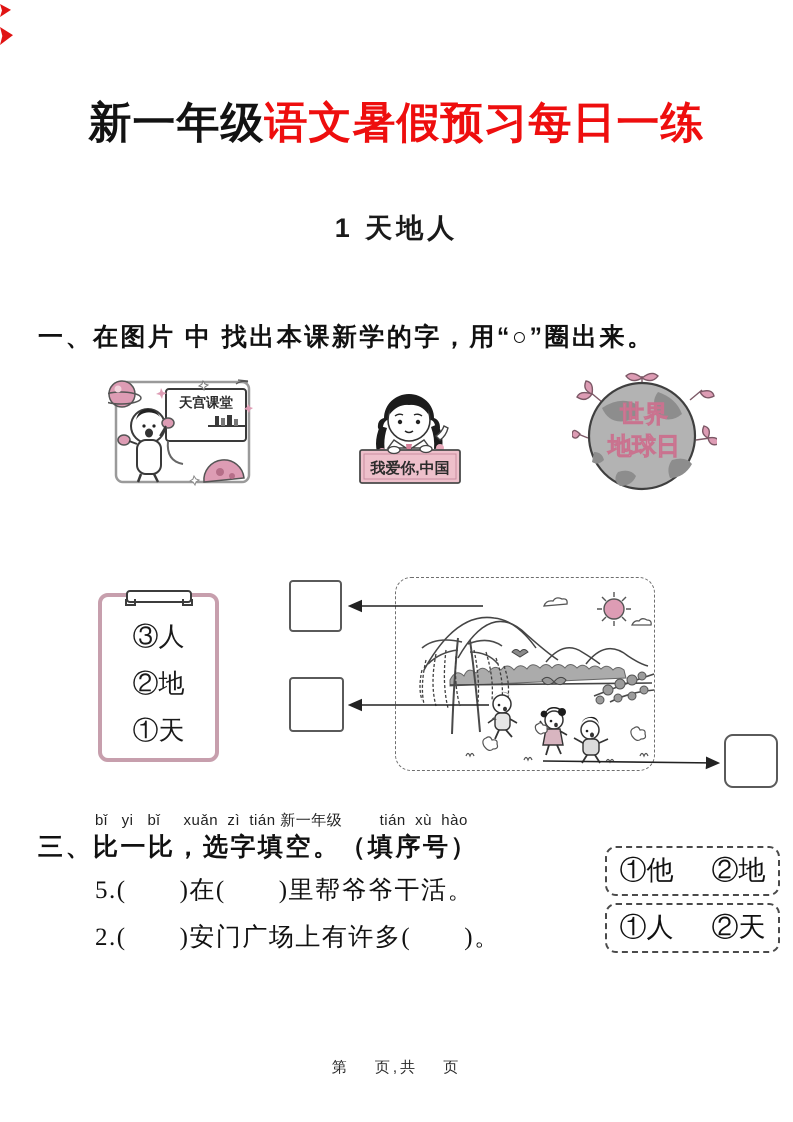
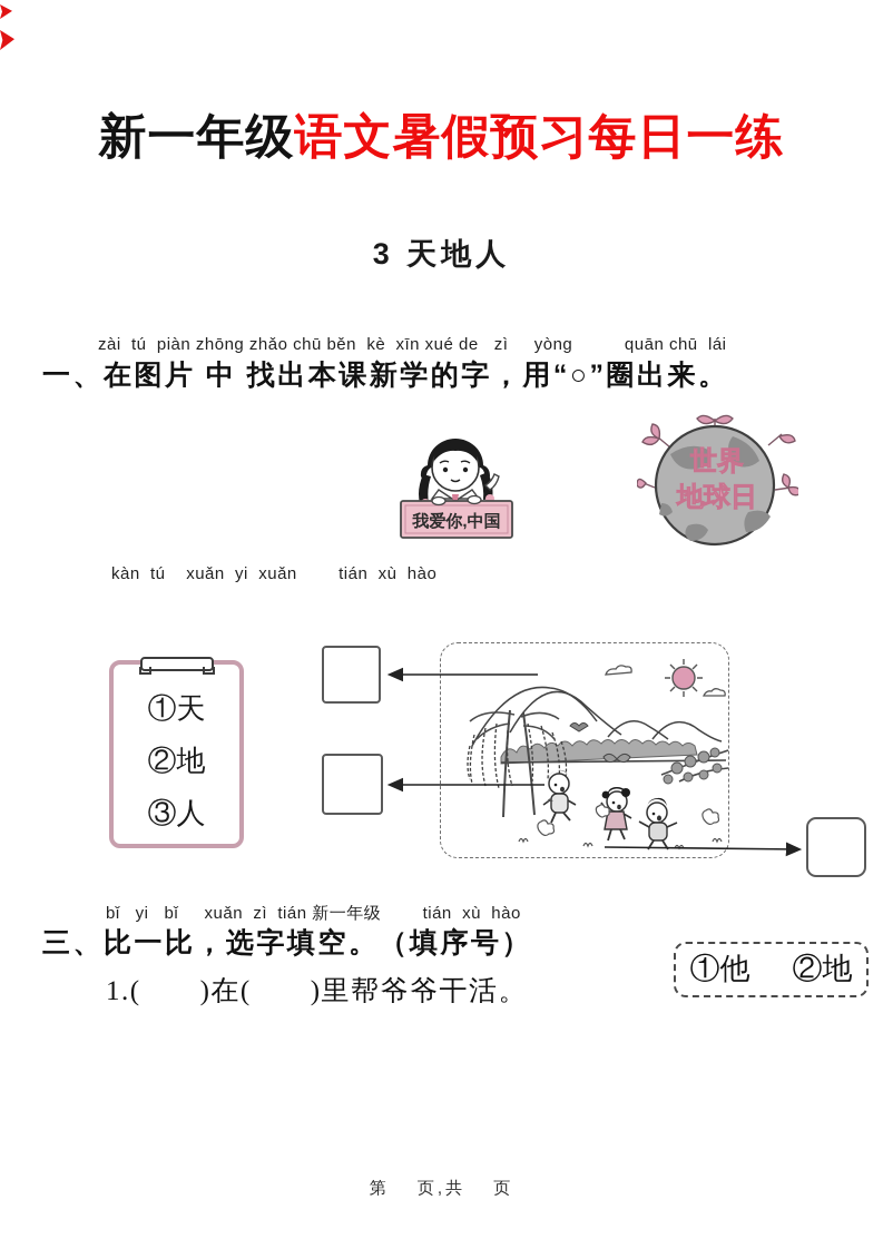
  新一年级语文暑假预习每日一练
- 1 天地人
+ 3 天地人
+ zài tú piàn zhōng zhǎo chū běn kè xīn xué de zì yòng quān chū lái
  一、在图片 中 找出本课新学的字，用“○”圈出来。
- 天宫课堂
  我爱你,中国
  世界
  地球日
+ kàn tú xuǎn yi xuǎn tián xù hào
- ③人
+ ①天
  ②地
- ①天
+ ③人
  bǐ yi bǐ xuǎn zì tián 新一年级 tián xù hào
  三、比一比，选字填空。（填序号）
- 5.( )在( )里帮爷爷干活。
+ 1.( )在( )里帮爷爷干活。
- 2.( )安门广场上有许多( )。
  ①他
  ②地
- ①人
- ②天
  第 页,共 页
